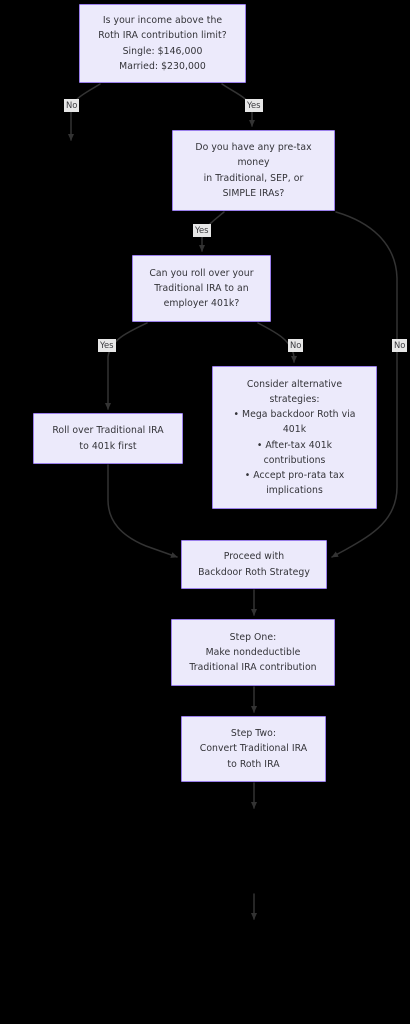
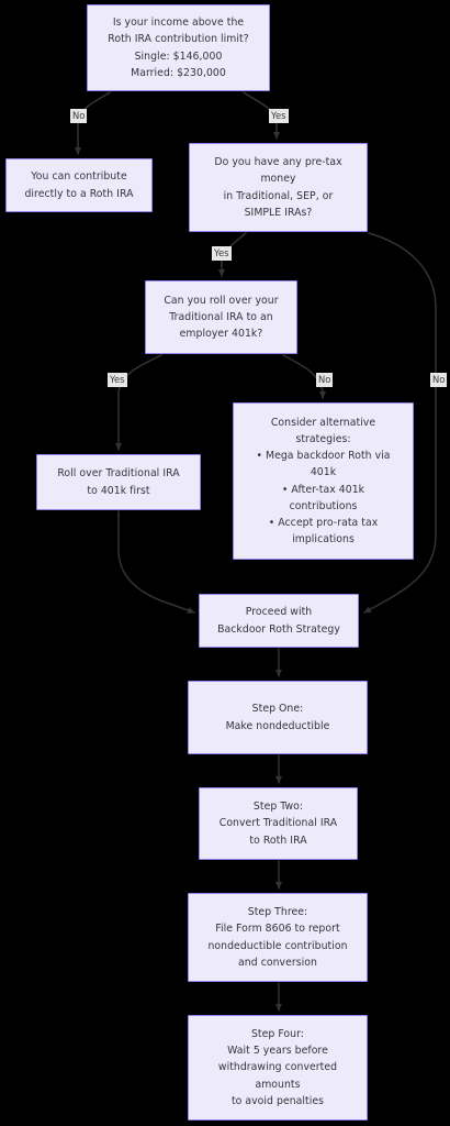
  Is your income above the
  Roth IRA contribution limit?
  Single: $146,000
  Married: $230,000
+ You can contribute
+ directly to a Roth IRA
  Do you have any pre-tax
  money
  in Traditional, SEP, or
  SIMPLE IRAs?
  Can you roll over your
  Traditional IRA to an
  employer 401k?
  Roll over Traditional IRA
  to 401k first
  Consider alternative
  strategies:
  • Mega backdoor Roth via
  401k
  • After-tax 401k
  contributions
  • Accept pro-rata tax
  implications
  Proceed with
  Backdoor Roth Strategy
  Step One:
  Make nondeductible
- Traditional IRA contribution
  Step Two:
  Convert Traditional IRA
  to Roth IRA
+ Step Three:
+ File Form 8606 to report
+ nondeductible contribution
+ and conversion
+ Step Four:
+ Wait 5 years before
+ withdrawing converted
+ amounts
+ to avoid penalties
  No
  Yes
  Yes
  Yes
  No
  No
